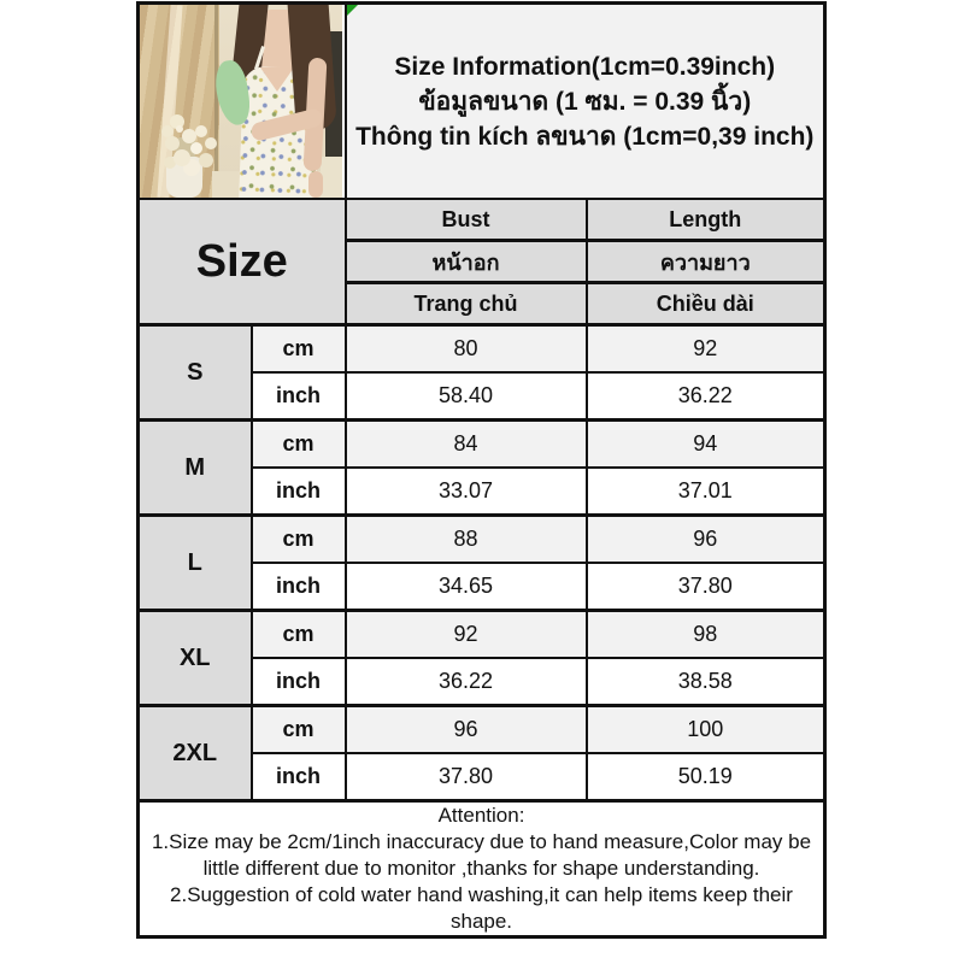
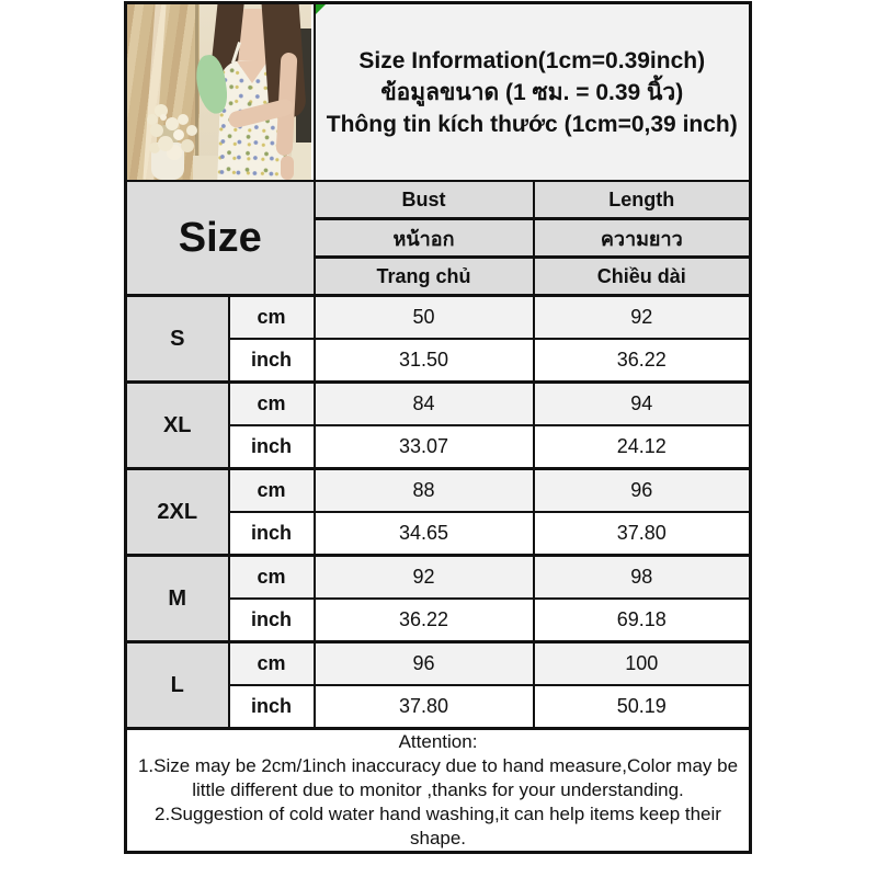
- 	Size Information(1cm=0.39inch) ข้อมูลขนาด (1 ซม. = 0.39 นิ้ว) Thông tin kích ลขนาด (1cm=0,39 inch)
+ 	Size Information(1cm=0.39inch) ข้อมูลขนาด (1 ซม. = 0.39 นิ้ว) Thông tin kích thước (1cm=0,39 inch)
  Size	Bust	Length
  หน้าอก	ความยาว
  Trang chủ	Chiều dài
- S	cm	80	92
+ S	cm	50	92
- inch	58.40	36.22
+ inch	31.50	36.22
- M	cm	84	94
+ XL	cm	84	94
- inch	33.07	37.01
+ inch	33.07	24.12
- L	cm	88	96
+ 2XL	cm	88	96
  inch	34.65	37.80
- XL	cm	92	98
+ M	cm	92	98
- inch	36.22	38.58
+ inch	36.22	69.18
- 2XL	cm	96	100
+ L	cm	96	100
  inch	37.80	50.19
- Attention: 1.Size may be 2cm/1inch inaccuracy due to hand measure,Color may be little different due to monitor ,thanks for shape understanding. 2.Suggestion of cold water hand washing,it can help items keep their shape.
+ Attention: 1.Size may be 2cm/1inch inaccuracy due to hand measure,Color may be little different due to monitor ,thanks for your understanding. 2.Suggestion of cold water hand washing,it can help items keep their shape.
